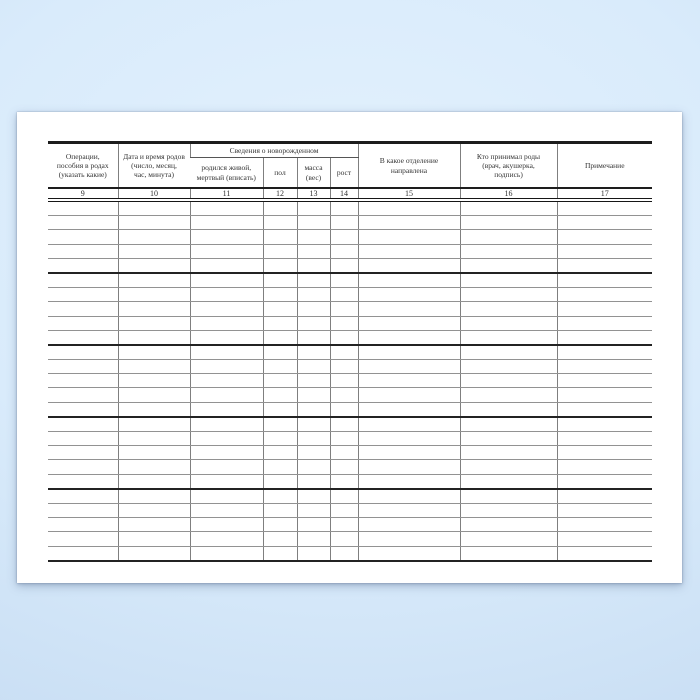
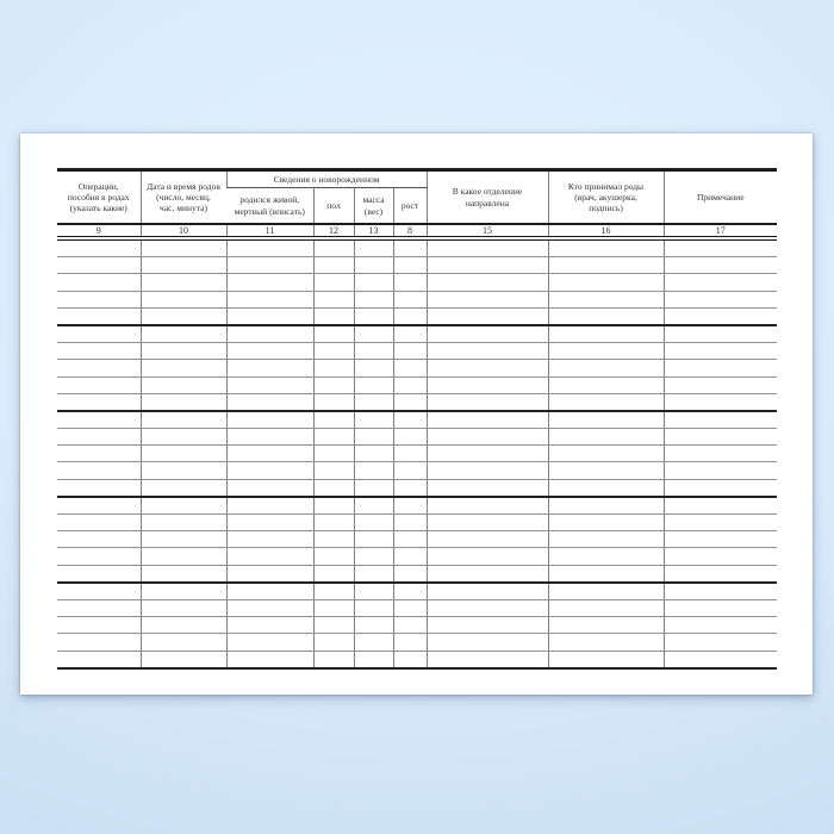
  Операции, пособия в родах (указать какие)	Дата и время родов (число, месяц, час, минута)	Сведения о новорожденном	В какое отделение направлена	Кто принимал роды (врач, акушерка, подпись)	Примечание
  родился живой, мертвый (вписать)	пол	масса (вес)	рост
- 9	10	11	12	13	14	15	16	17
+ 9	10	11	12	13	8	15	16	17
